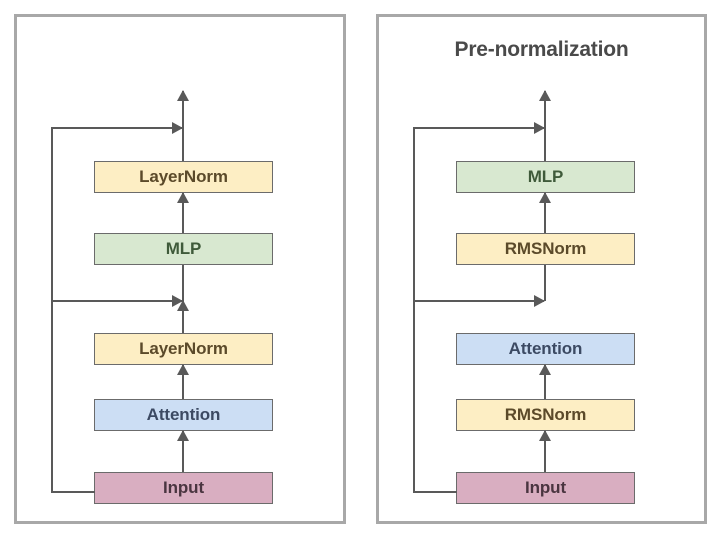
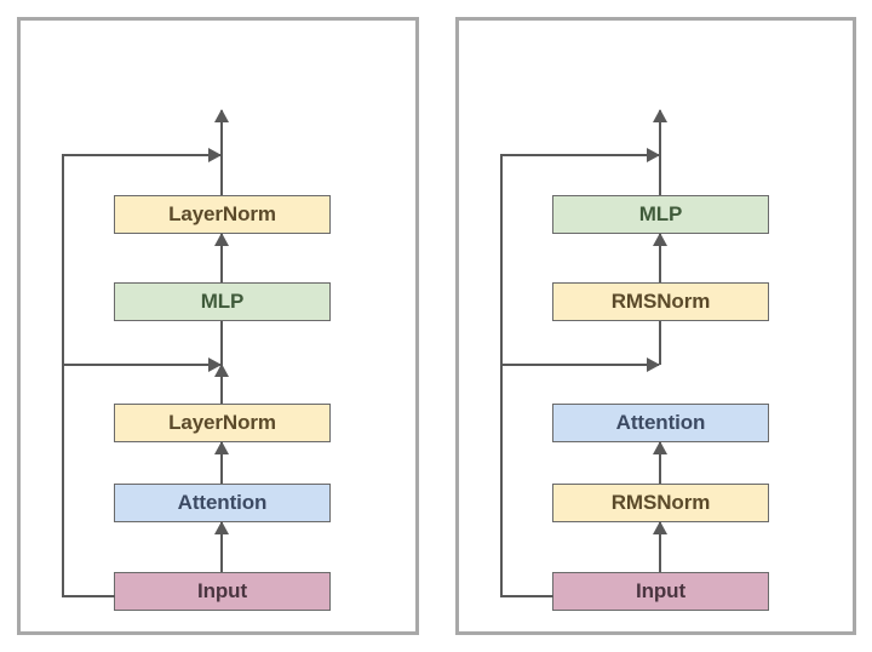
  LayerNorm
  MLP
  LayerNorm
  Attention
  Input
- Pre-normalization
  MLP
  RMSNorm
  Attention
  RMSNorm
  Input
